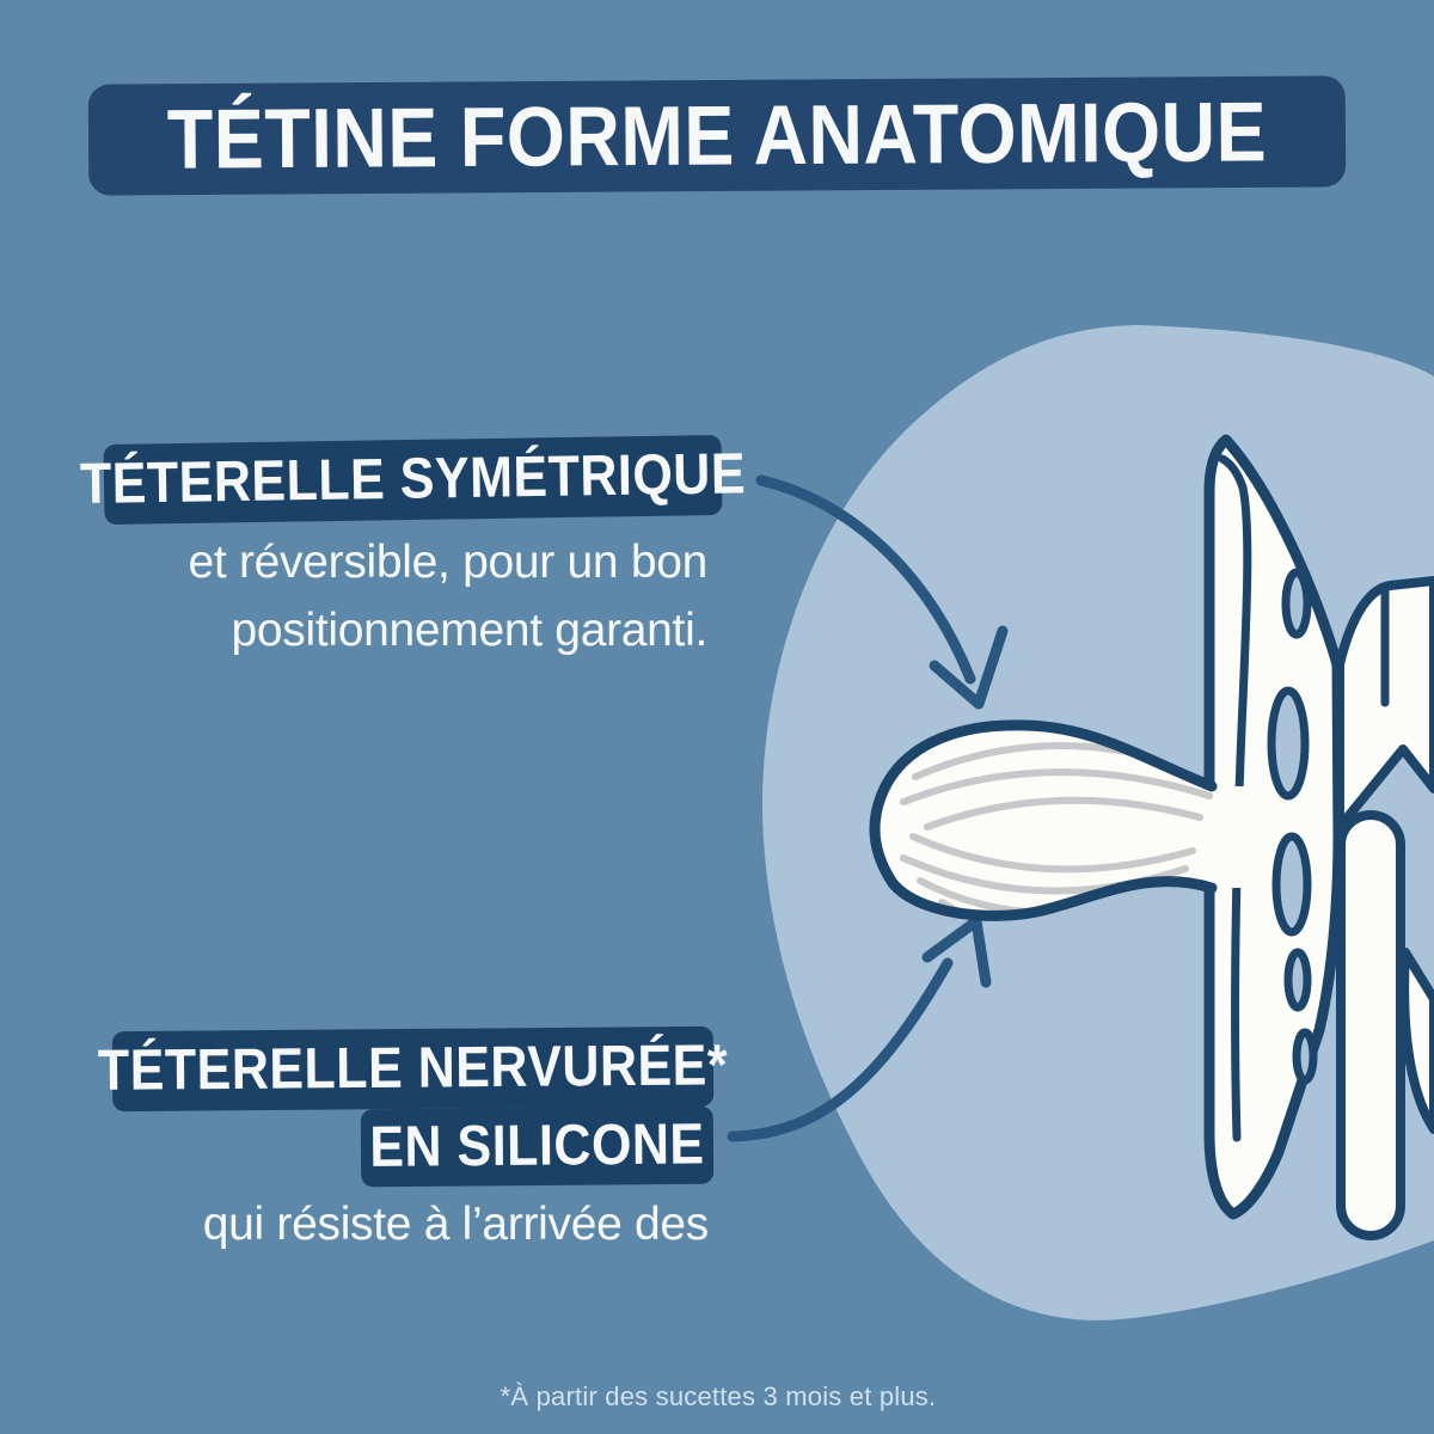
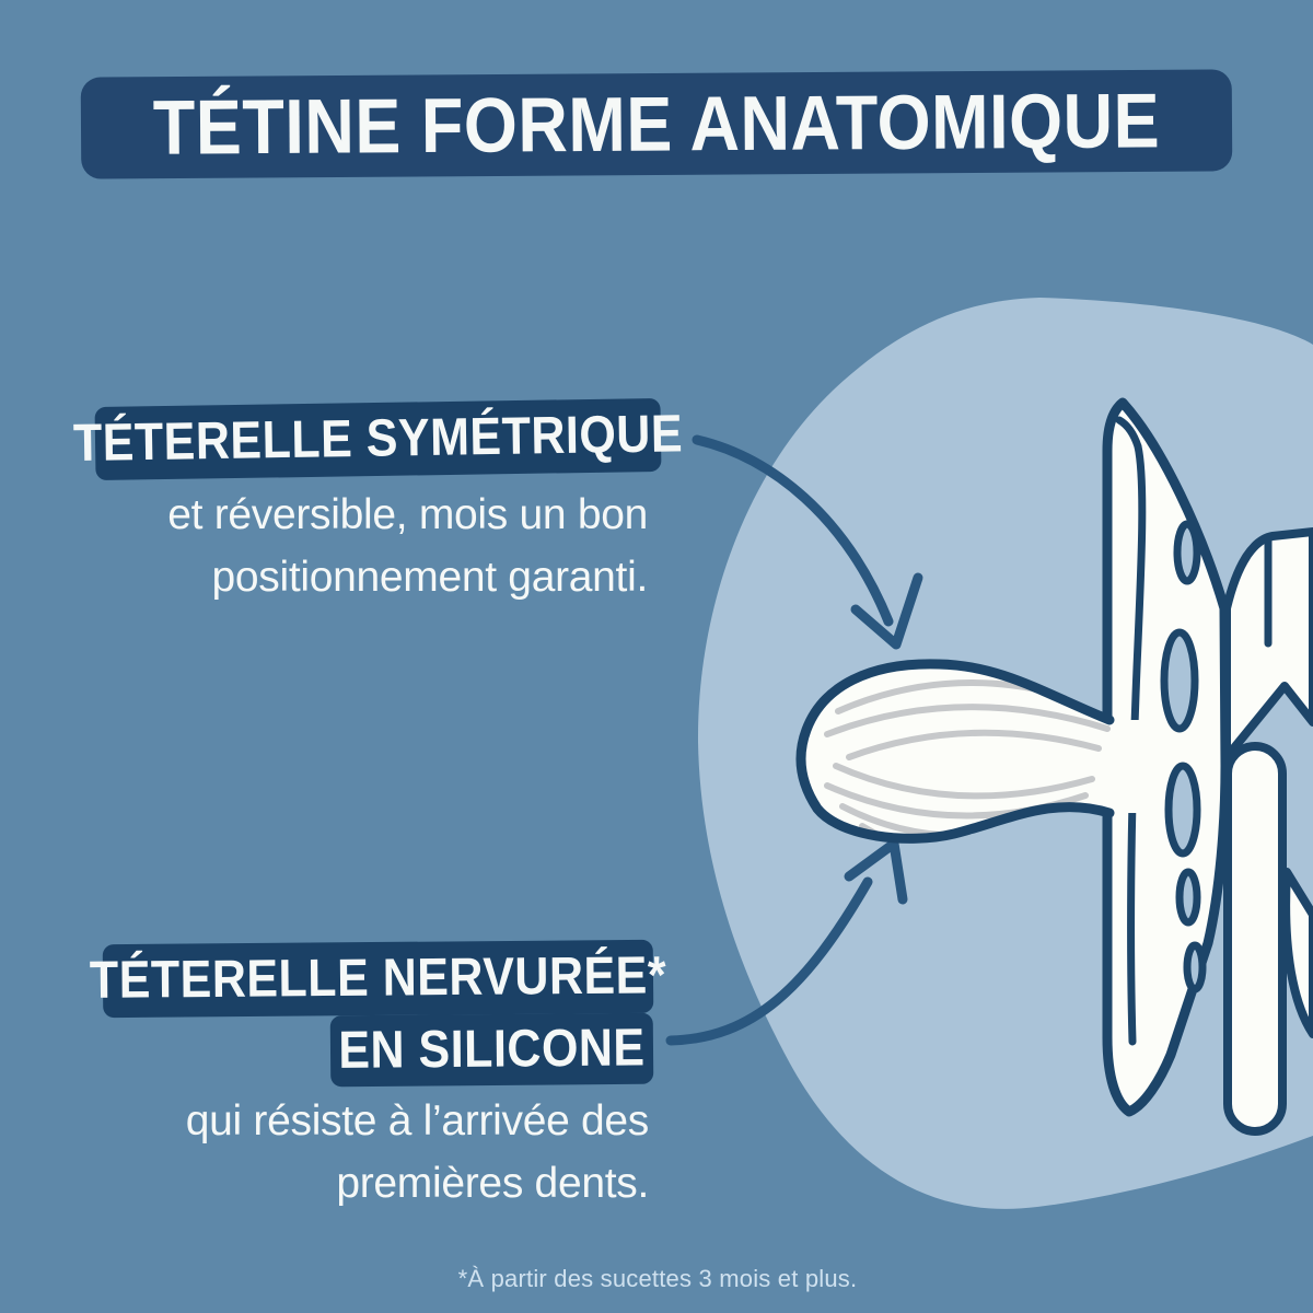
  TÉTINE FORME ANATOMIQUE
  TÉTERELLE SYMÉTRIQUE
- et réversible, pour un bon
+ et réversible, mois un bon
  positionnement garanti.
  TÉTERELLE NERVURÉE*
  EN SILICONE
  qui résiste à l’arrivée des
+ premières dents.
  *À partir des sucettes 3 mois et plus.
